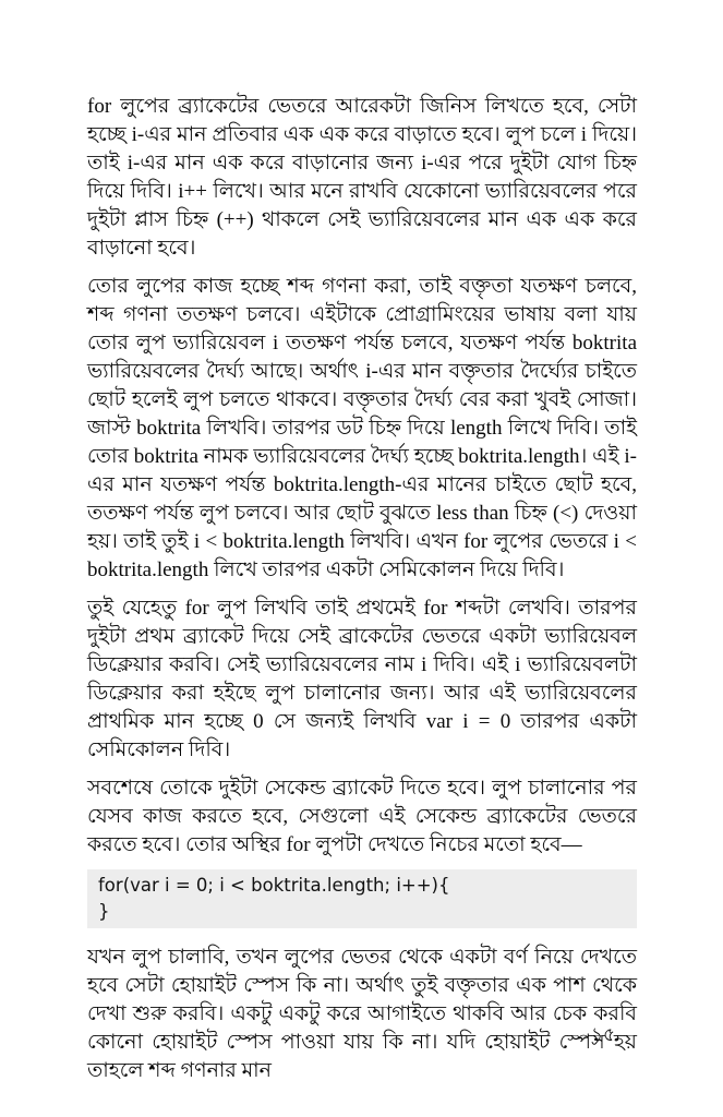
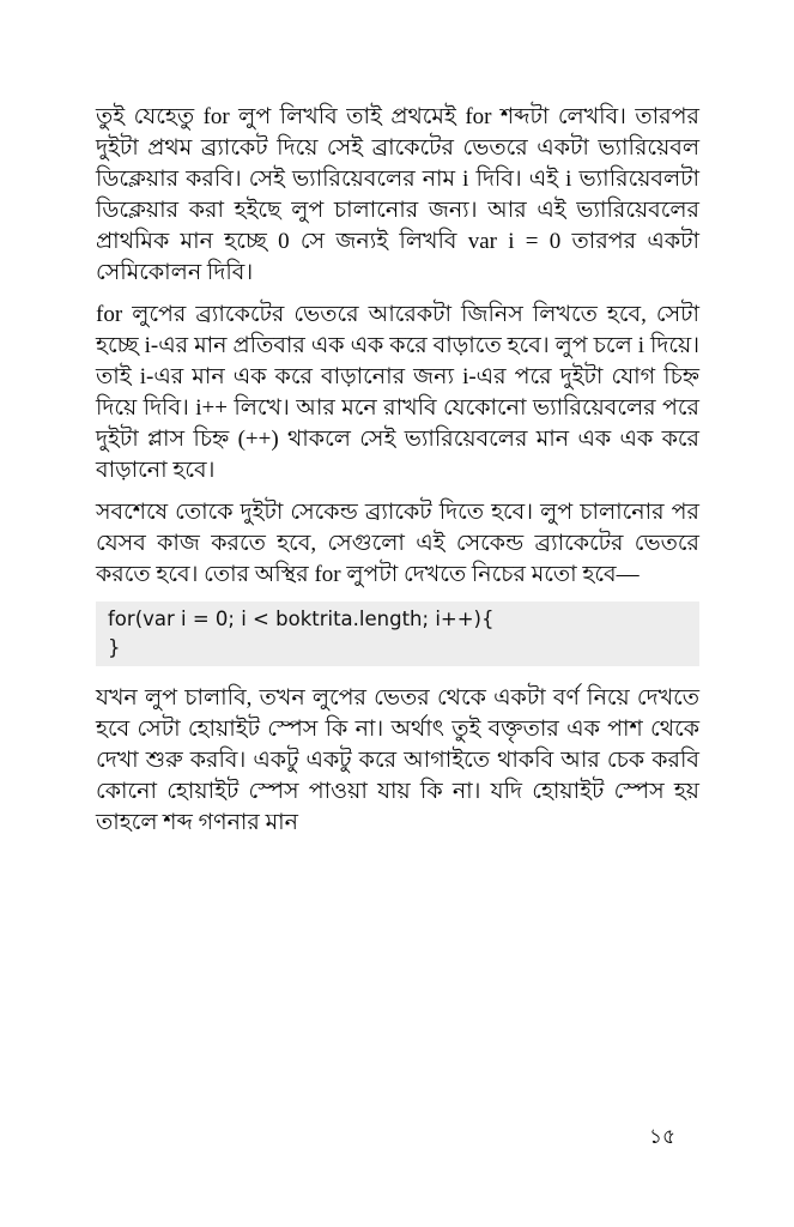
- for লুপের ব্র্যাকেটের ভেতরে আরেকটা জিনিস লিখতে হবে, সেটা হচ্ছে i-এর মান প্রতিবার এক এক করে বাড়াতে হবে। লুপ চলে i দিয়ে। তাই i-এর মান এক করে বাড়ানোর জন্য i-এর পরে দুইটা যোগ চিহ্ন দিয়ে দিবি। i++ লিখে। আর মনে রাখবি যেকোনো ভ্যারিয়েবলের পরে দুইটা প্লাস চিহ্ন (++) থাকলে সেই ভ্যারিয়েবলের মান এক এক করে বাড়ানো হবে।
+ তুই যেহেতু for লুপ লিখবি তাই প্রথমেই for শব্দটা লেখবি। তারপর দুইটা প্রথম ব্র্যাকেট দিয়ে সেই ব্রাকেটের ভেতরে একটা ভ্যারিয়েবল ডিক্লেয়ার করবি। সেই ভ্যারিয়েবলের নাম i দিবি। এই i ভ্যারিয়েবলটা ডিক্লেয়ার করা হইছে লুপ চালানোর জন্য। আর এই ভ্যারিয়েবলের প্রাথমিক মান হচ্ছে 0 সে জন্যই লিখবি var i = 0 তারপর একটা সেমিকোলন দিবি।
- তোর লুপের কাজ হচ্ছে শব্দ গণনা করা, তাই বক্তৃতা যতক্ষণ চলবে, শব্দ গণনা ততক্ষণ চলবে। এইটাকে প্রোগ্রামিংয়ের ভাষায় বলা যায় তোর লুপ ভ্যারিয়েবল i ততক্ষণ পর্যন্ত চলবে, যতক্ষণ পর্যন্ত boktrita ভ্যারিয়েবলের দৈর্ঘ্য আছে। অর্থাৎ i-এর মান বক্তৃতার দৈর্ঘ্যের চাইতে ছোট হলেই লুপ চলতে থাকবে। বক্তৃতার দৈর্ঘ্য বের করা খুবই সোজা। জাস্ট boktrita লিখবি। তারপর ডট চিহ্ন দিয়ে length লিখে দিবি। তাই তোর boktrita নামক ভ্যারিয়েবলের দৈর্ঘ্য হচ্ছে boktrita.length। এই i-এর মান যতক্ষণ পর্যন্ত boktrita.length-এর মানের চাইতে ছোট হবে, ততক্ষণ পর্যন্ত লুপ চলবে। আর ছোট বুঝতে less than চিহ্ন (<) দেওয়া হয়। তাই তুই i < boktrita.length লিখবি। এখন for লুপের ভেতরে i < boktrita.length লিখে তারপর একটা সেমিকোলন দিয়ে দিবি।
- তুই যেহেতু for লুপ লিখবি তাই প্রথমেই for শব্দটা লেখবি। তারপর দুইটা প্রথম ব্র্যাকেট দিয়ে সেই ব্রাকেটের ভেতরে একটা ভ্যারিয়েবল ডিক্লেয়ার করবি। সেই ভ্যারিয়েবলের নাম i দিবি। এই i ভ্যারিয়েবলটা ডিক্লেয়ার করা হইছে লুপ চালানোর জন্য। আর এই ভ্যারিয়েবলের প্রাথমিক মান হচ্ছে 0 সে জন্যই লিখবি var i = 0 তারপর একটা সেমিকোলন দিবি।
+ for লুপের ব্র্যাকেটের ভেতরে আরেকটা জিনিস লিখতে হবে, সেটা হচ্ছে i-এর মান প্রতিবার এক এক করে বাড়াতে হবে। লুপ চলে i দিয়ে। তাই i-এর মান এক করে বাড়ানোর জন্য i-এর পরে দুইটা যোগ চিহ্ন দিয়ে দিবি। i++ লিখে। আর মনে রাখবি যেকোনো ভ্যারিয়েবলের পরে দুইটা প্লাস চিহ্ন (++) থাকলে সেই ভ্যারিয়েবলের মান এক এক করে বাড়ানো হবে।
  সবশেষে তোকে দুইটা সেকেন্ড ব্র্যাকেট দিতে হবে। লুপ চালানোর পর যেসব কাজ করতে হবে, সেগুলো এই সেকেন্ড ব্র্যাকেটের ভেতরে করতে হবে। তোর অস্থির for লুপটা দেখতে নিচের মতো হবে—
  for(var i = 0; i < boktrita.length; i++){
  }
  যখন লুপ চালাবি, তখন লুপের ভেতর থেকে একটা বর্ণ নিয়ে দেখতে হবে সেটা হোয়াইট স্পেস কি না। অর্থাৎ তুই বক্তৃতার এক পাশ থেকে দেখা শুরু করবি। একটু একটু করে আগাইতে থাকবি আর চেক করবি কোনো হোয়াইট স্পেস পাওয়া যায় কি না। যদি হোয়াইট স্পেস হয় তাহলে শব্দ গণনার মান
  ১৫
